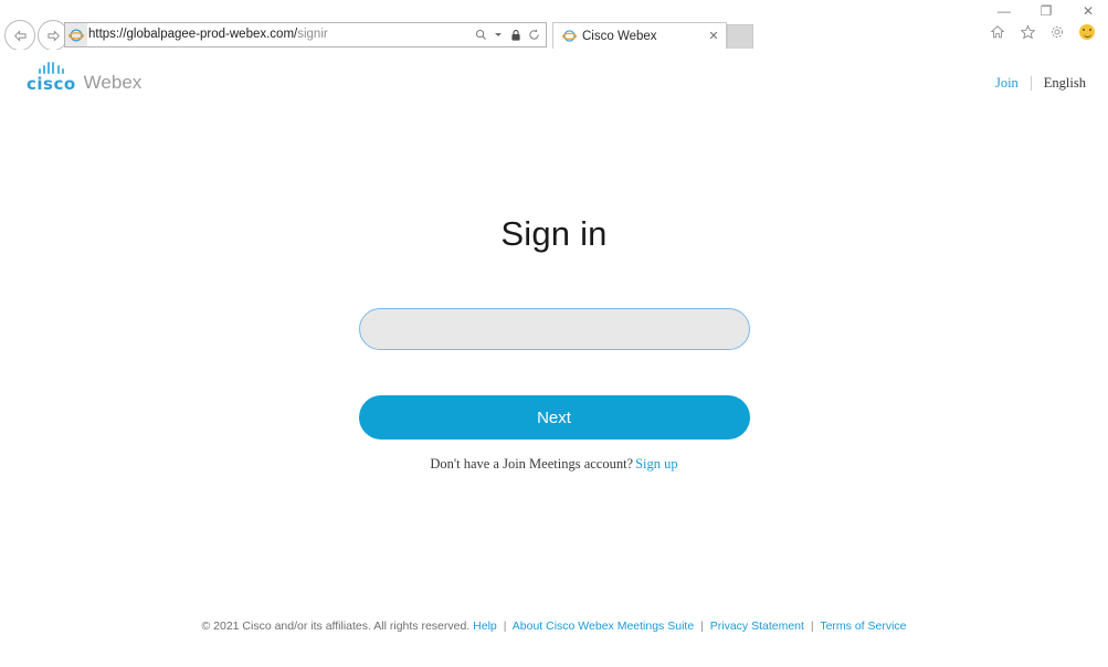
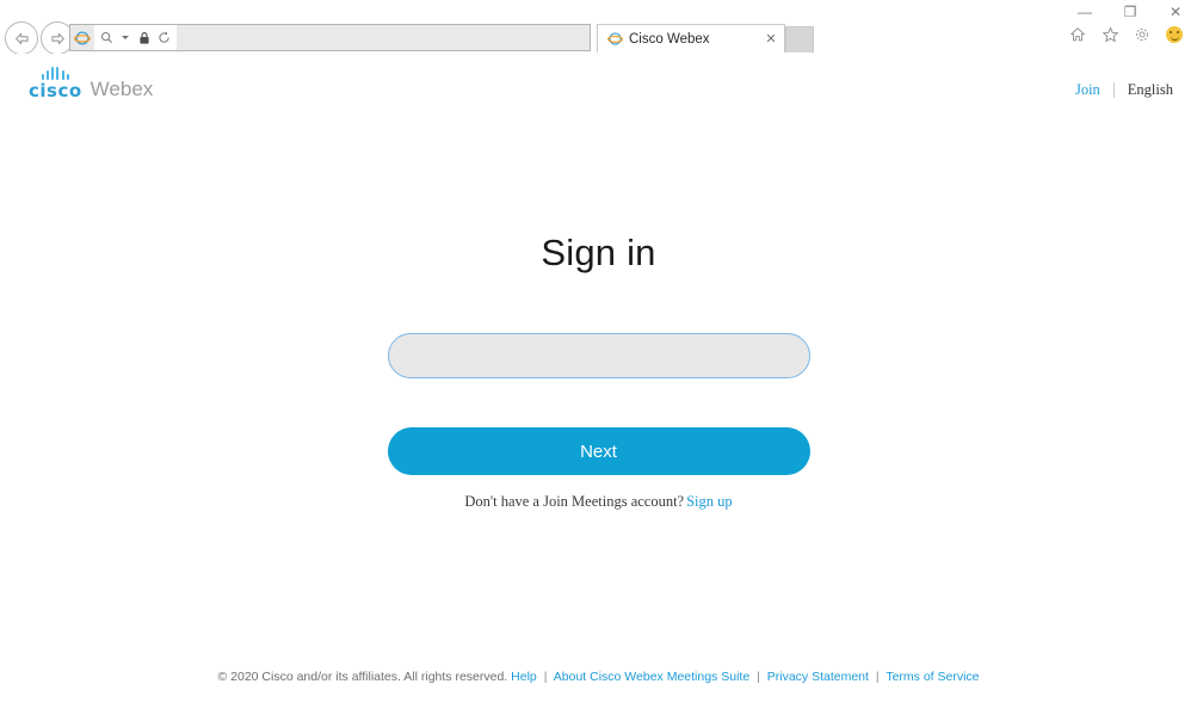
  —
  ❐
  ✕
- https://globalpagee-prod-webex.com/signir
  Cisco Webex
  ✕
  cisco
  Webex
  Join
  English
  Sign in
  Next
  Don't have a Join Meetings account? Sign up
- © 2021 Cisco and/or its affiliates. All rights reserved. Help | About Cisco Webex Meetings Suite | Privacy Statement | Terms of Service
+ © 2020 Cisco and/or its affiliates. All rights reserved. Help | About Cisco Webex Meetings Suite | Privacy Statement | Terms of Service
